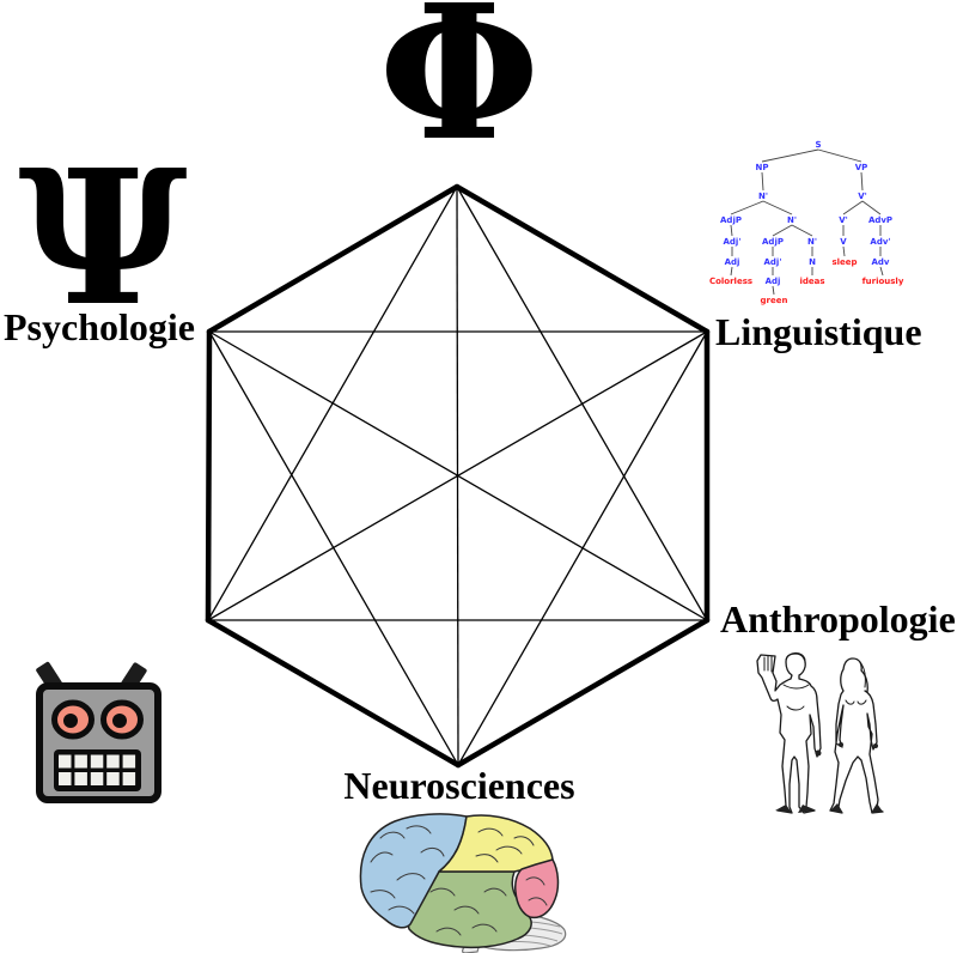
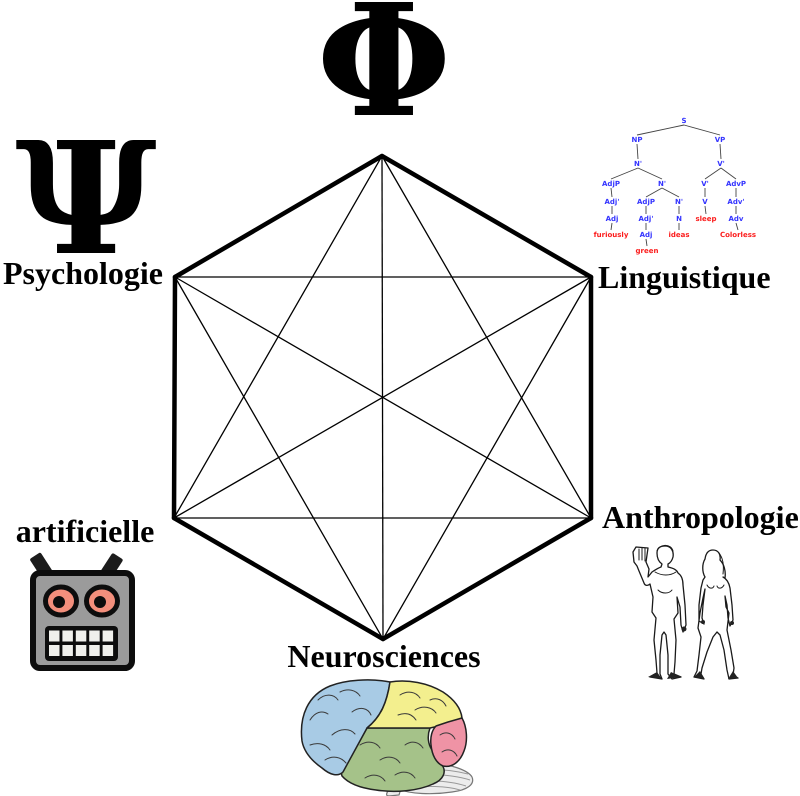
  Φ
  Ψ
  Psychologie
  Linguistique
  Anthropologie
+ artificielle
  Neurosciences
  S
  NP
  VP
  N'
  V'
  AdjP
  N'
  V'
  AdvP
  Adj'
  AdjP
  N'
  V
  Adv'
  Adj
  Adj'
  N
  sleep
  Adv
- Colorless
+ furiously
  Adj
  ideas
- furiously
+ Colorless
  green
